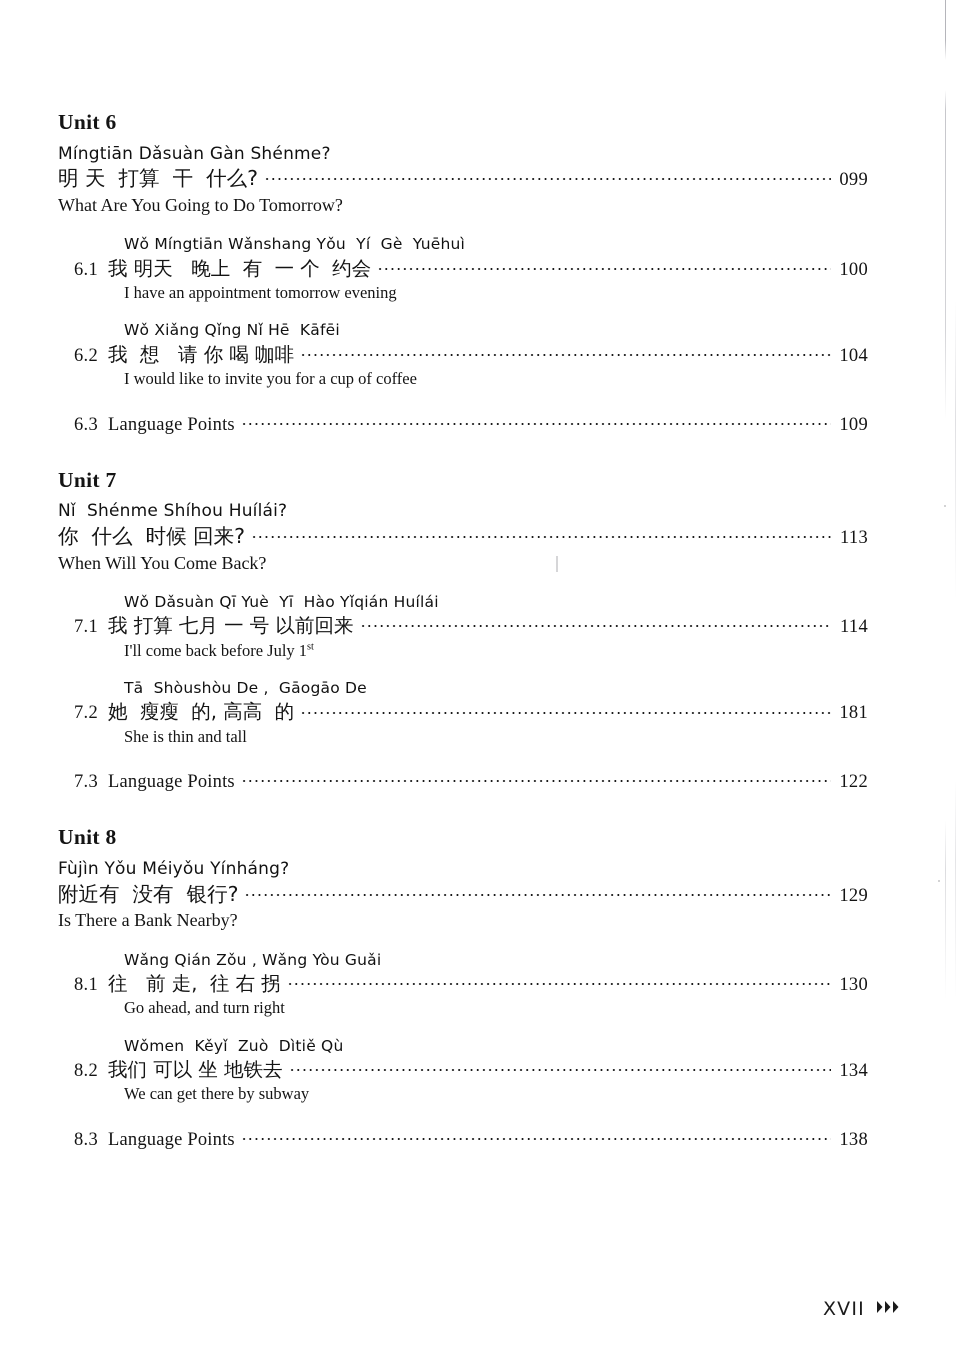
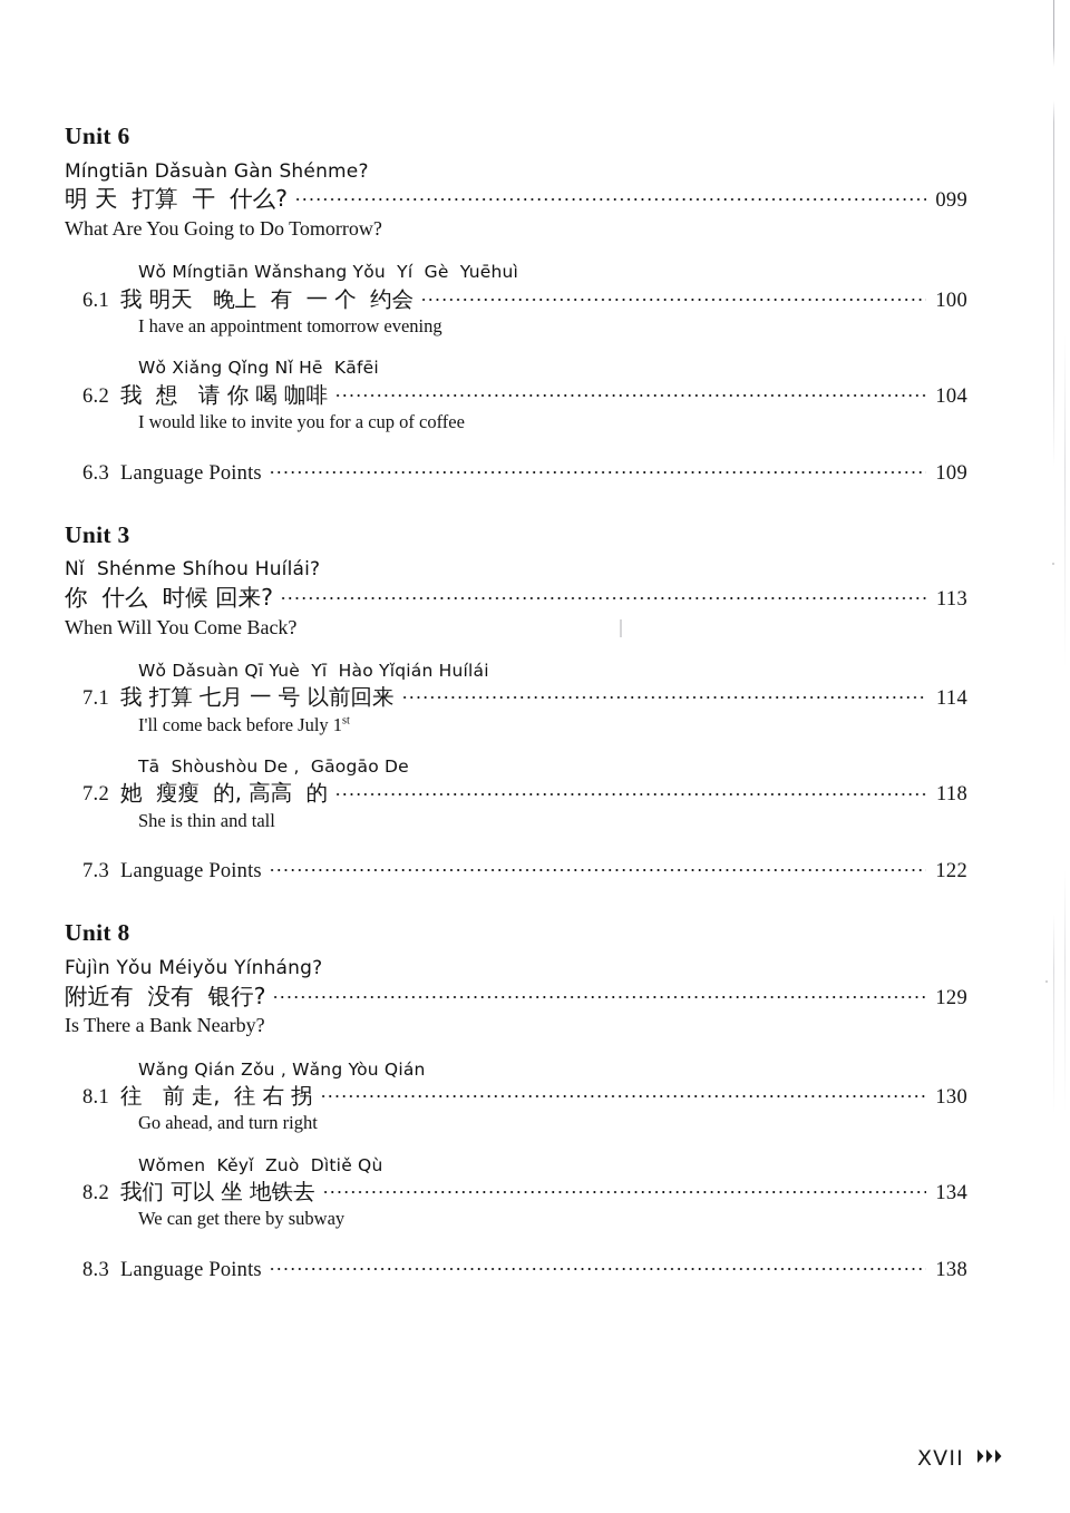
  Unit 6
  Míngtiān Dǎsuàn Gàn Shénme?
  明 天 打算 干 什么?
  099
  What Are You Going to Do Tomorrow?
  Wǒ Míngtiān Wǎnshang Yǒu Yí Gè Yuēhuì
  6.1
  我 明天 晚上 有 一 个 约会
  100
  I have an appointment tomorrow evening
  Wǒ Xiǎng Qǐng Nǐ Hē Kāfēi
  6.2
  我 想 请 你 喝 咖啡
  104
  I would like to invite you for a cup of coffee
  6.3
  Language Points
  109
- Unit 7
+ Unit 3
  Nǐ Shénme Shíhou Huílái?
  你 什么 时候 回来?
  113
  When Will You Come Back?
  Wǒ Dǎsuàn Qī Yuè Yī Hào Yǐqián Huílái
  7.1
  我 打算 七月 一 号 以前回来
  114
  I'll come back before July 1st
  Tā Shòushòu De , Gāogāo De
  7.2
  她 瘦瘦 的, 高高 的
- 181
+ 118
  She is thin and tall
  7.3
  Language Points
  122
  Unit 8
  Fùjìn Yǒu Méiyǒu Yínháng?
  附近有 没有 银行?
  129
  Is There a Bank Nearby?
- Wǎng Qián Zǒu , Wǎng Yòu Guǎi
+ Wǎng Qián Zǒu , Wǎng Yòu Qián
  8.1
  往 前 走, 往 右 拐
  130
  Go ahead, and turn right
  Wǒmen Kěyǐ Zuò Dìtiě Qù
  8.2
  我们 可以 坐 地铁去
  134
  We can get there by subway
  8.3
  Language Points
  138
  XVII
